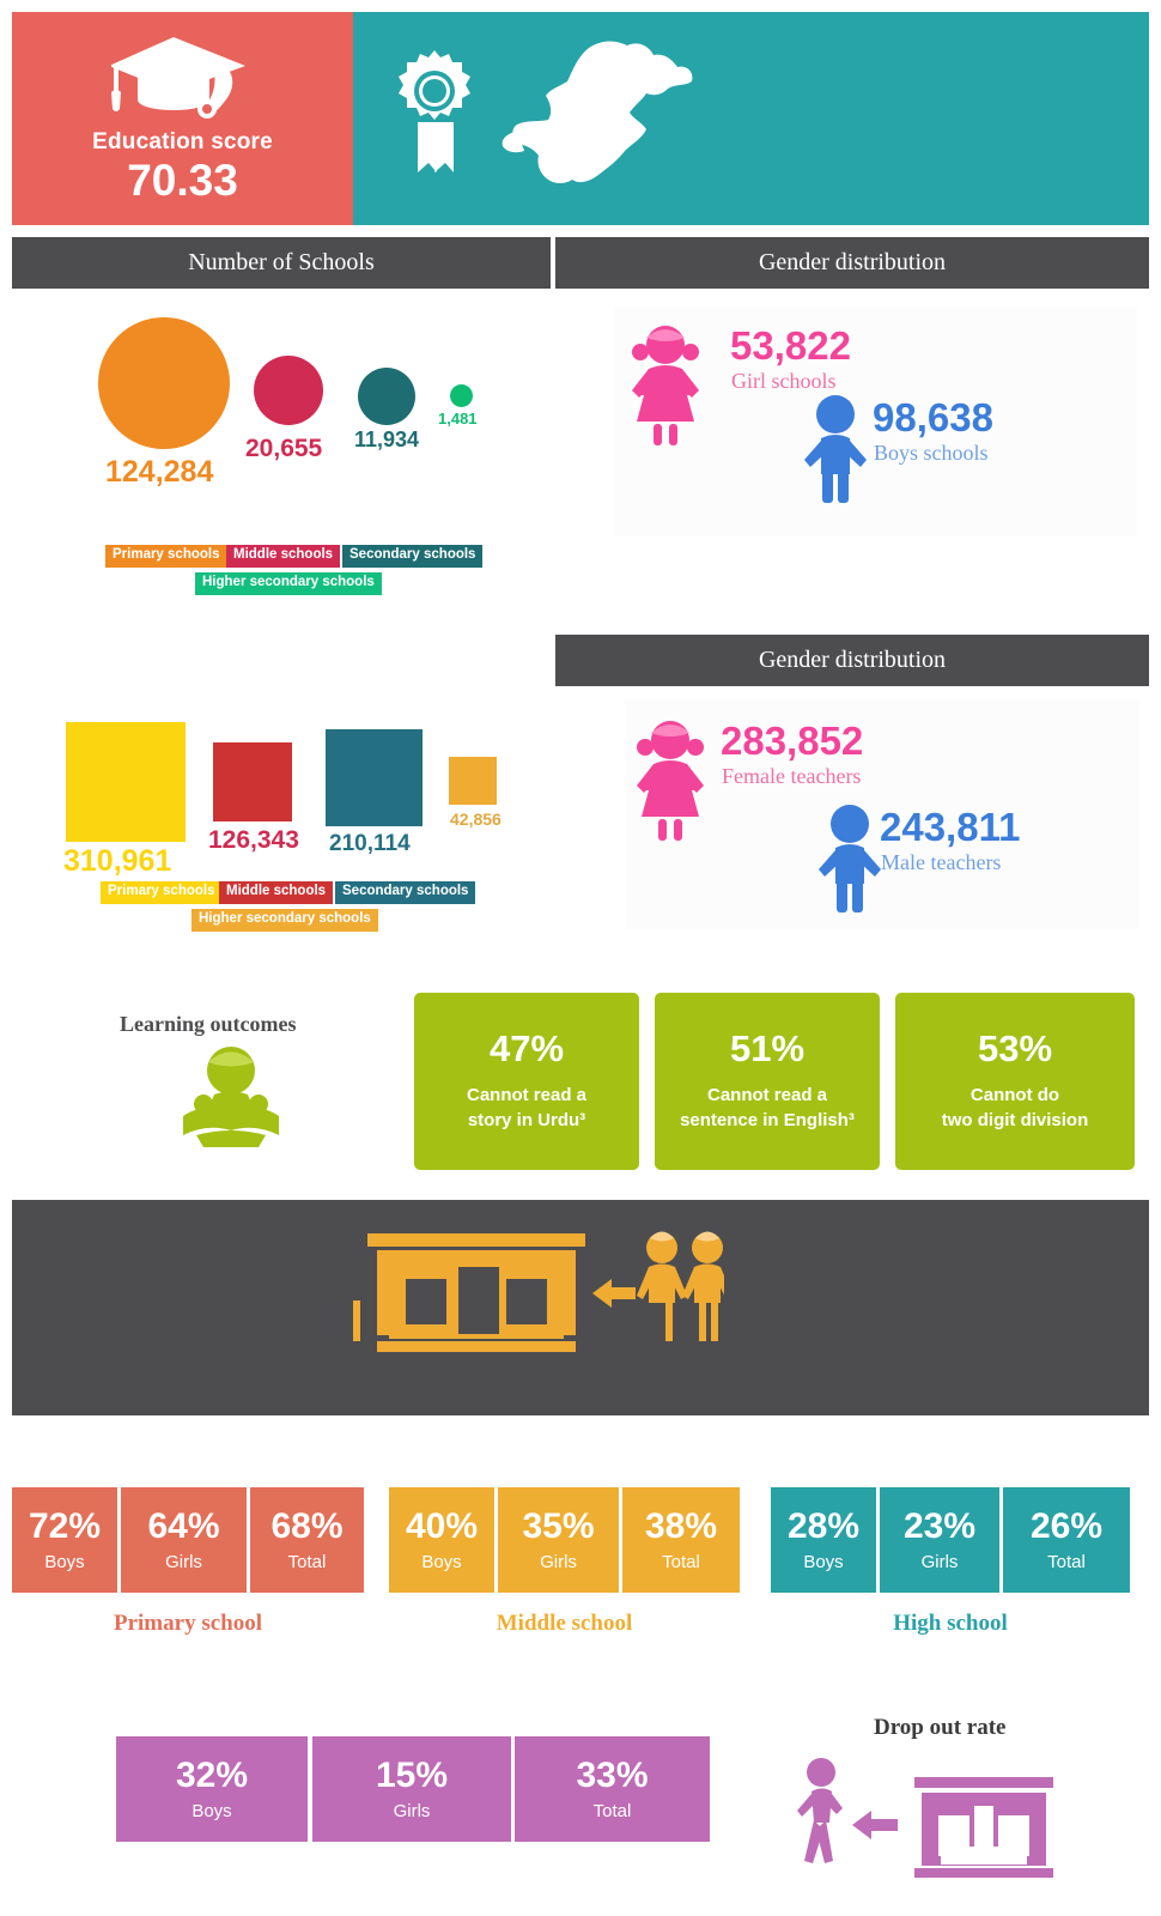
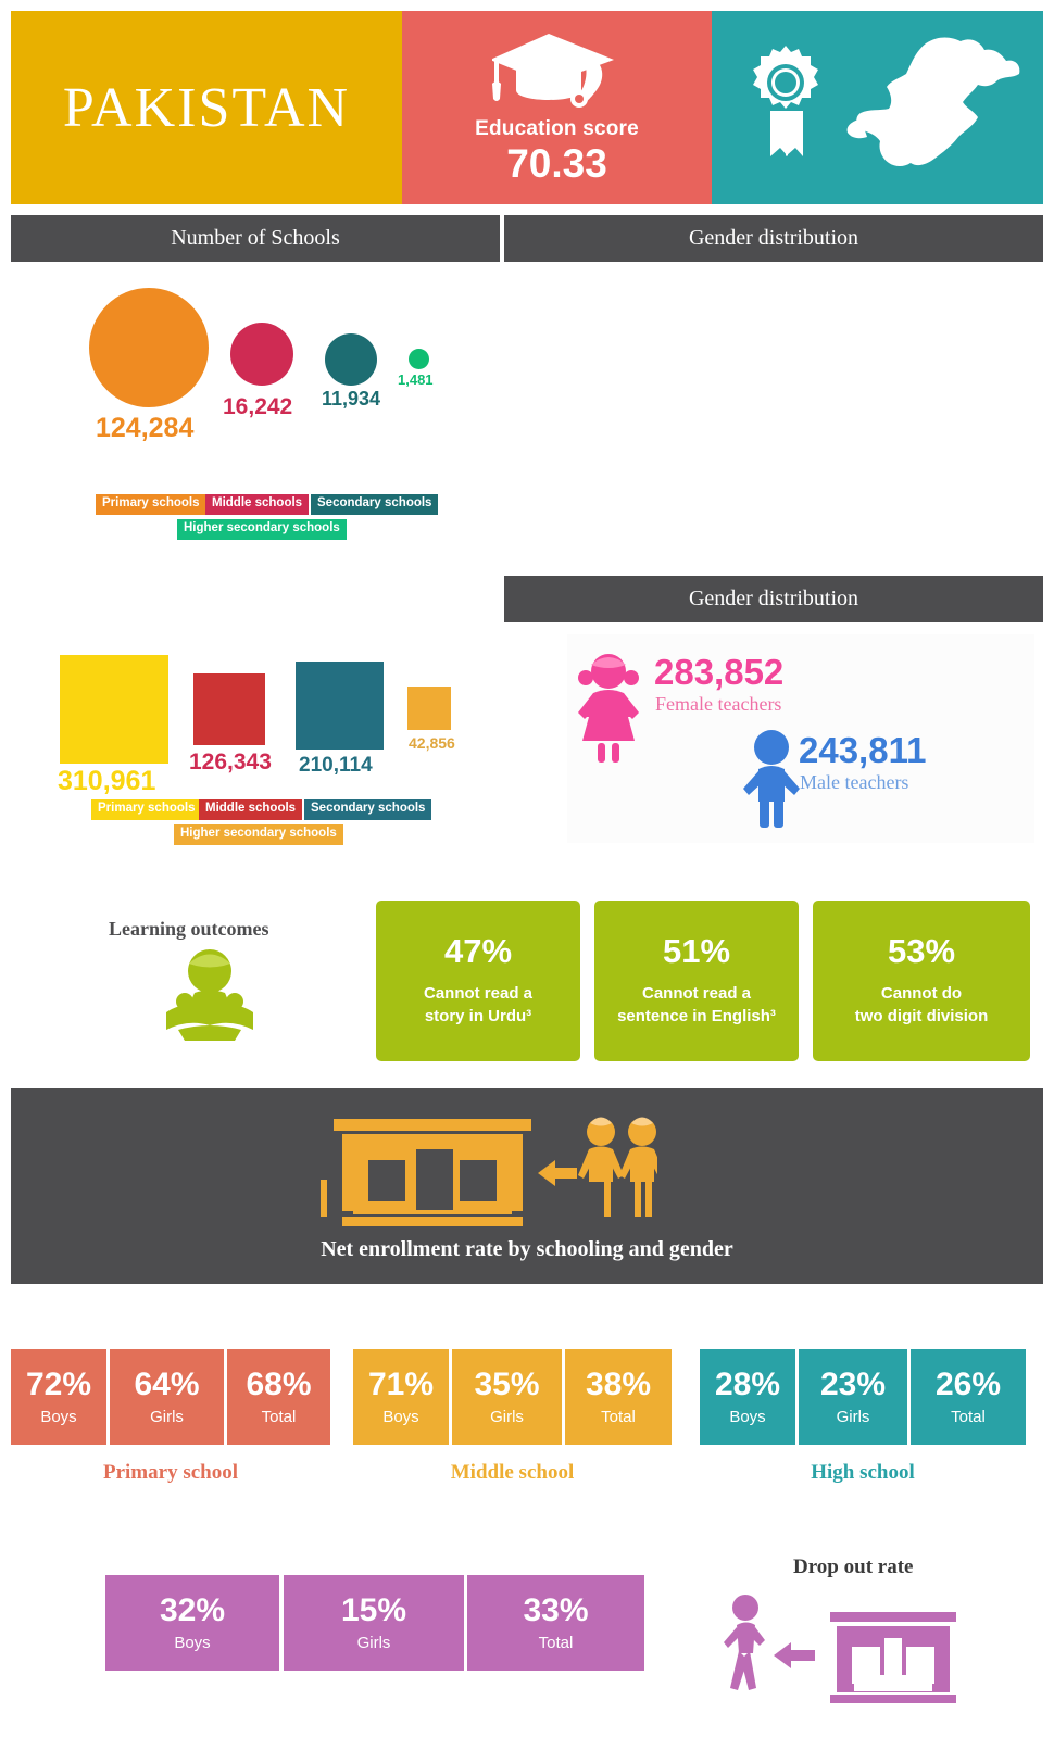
+ PAKISTAN
  Education score
  70.33
  Number of Schools
  Gender distribution
  124,284
- 20,655
+ 16,242
  11,934
  1,481
  Primary schools
  Middle schools
  Secondary schools
  Higher secondary schools
- 53,822
- Girl schools
- 98,638
- Boys schools
  Gender distribution
  310,961
  126,343
  210,114
  42,856
  Primary schools
  Middle schools
  Secondary schools
  Higher secondary schools
  283,852
  Female teachers
  243,811
  Male teachers
  Learning outcomes
  47%
  Cannot read a
  story in Urdu³
  51%
  Cannot read a
  sentence in English³
  53%
  Cannot do
  two digit division
+ Net enrollment rate by schooling and gender
  72%
  Boys
  64%
  Girls
  68%
  Total
  Primary school
- 40%
+ 71%
  Boys
  35%
  Girls
  38%
  Total
  Middle school
  28%
  Boys
  23%
  Girls
  26%
  Total
  High school
  32%
  Boys
  15%
  Girls
  33%
  Total
  Drop out rate
